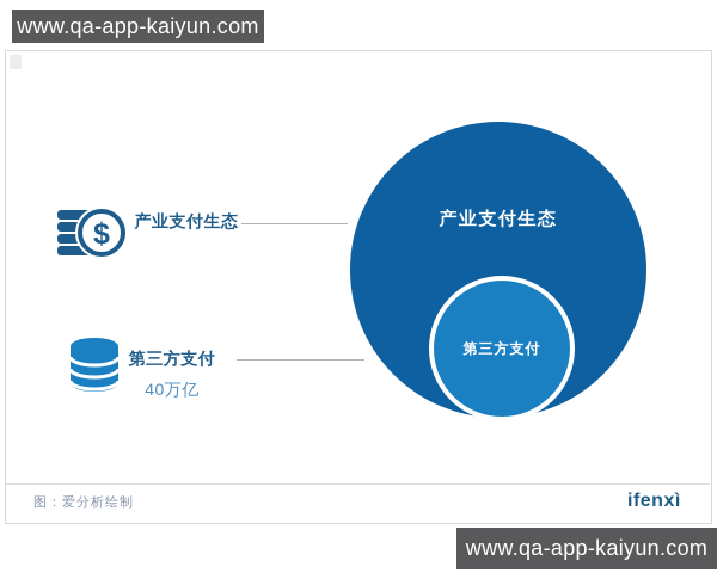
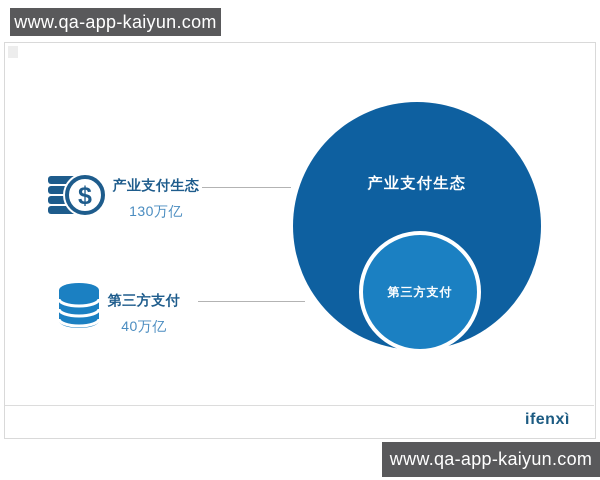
  www.qa-app-kaiyun.com
  $
  产业支付生态
+ 130万亿
  第三方支付
  40万亿
  产业支付生态
  第三方支付
- 图：爱分析绘制
  ifenxì
  www.qa-app-kaiyun.com
